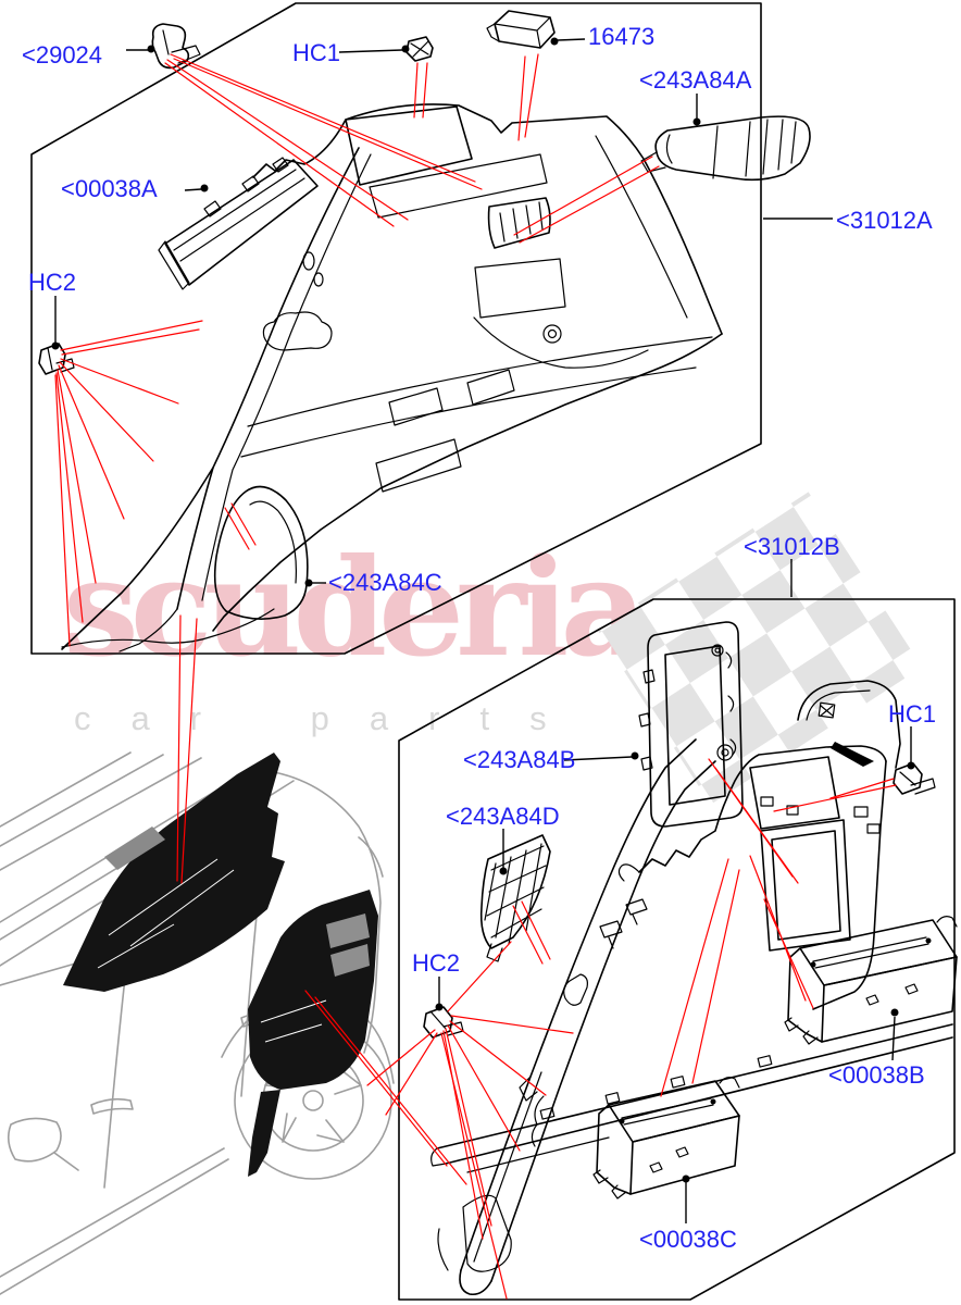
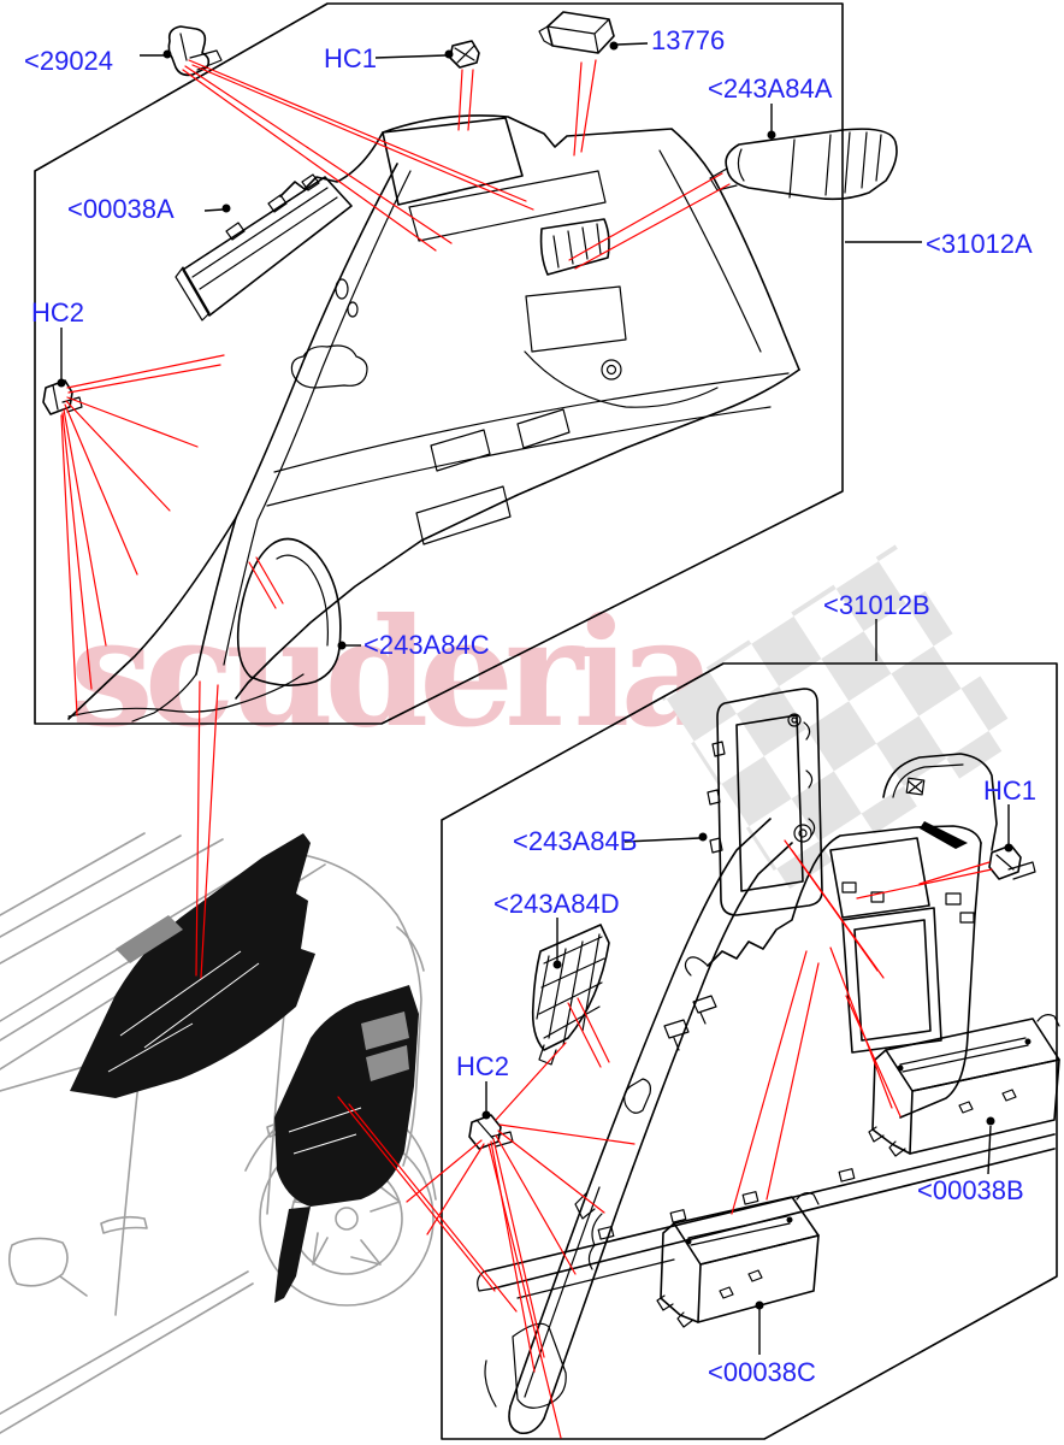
  scuderia
- car parts
  <29024
  HC1
- 16473
+ 13776
  <243A84A
  <31012A
  <00038A
  HC2
  <243A84C
  <31012B
  <243A84B
  <243A84D
  HC1
  HC2
  <00038B
  <00038C
